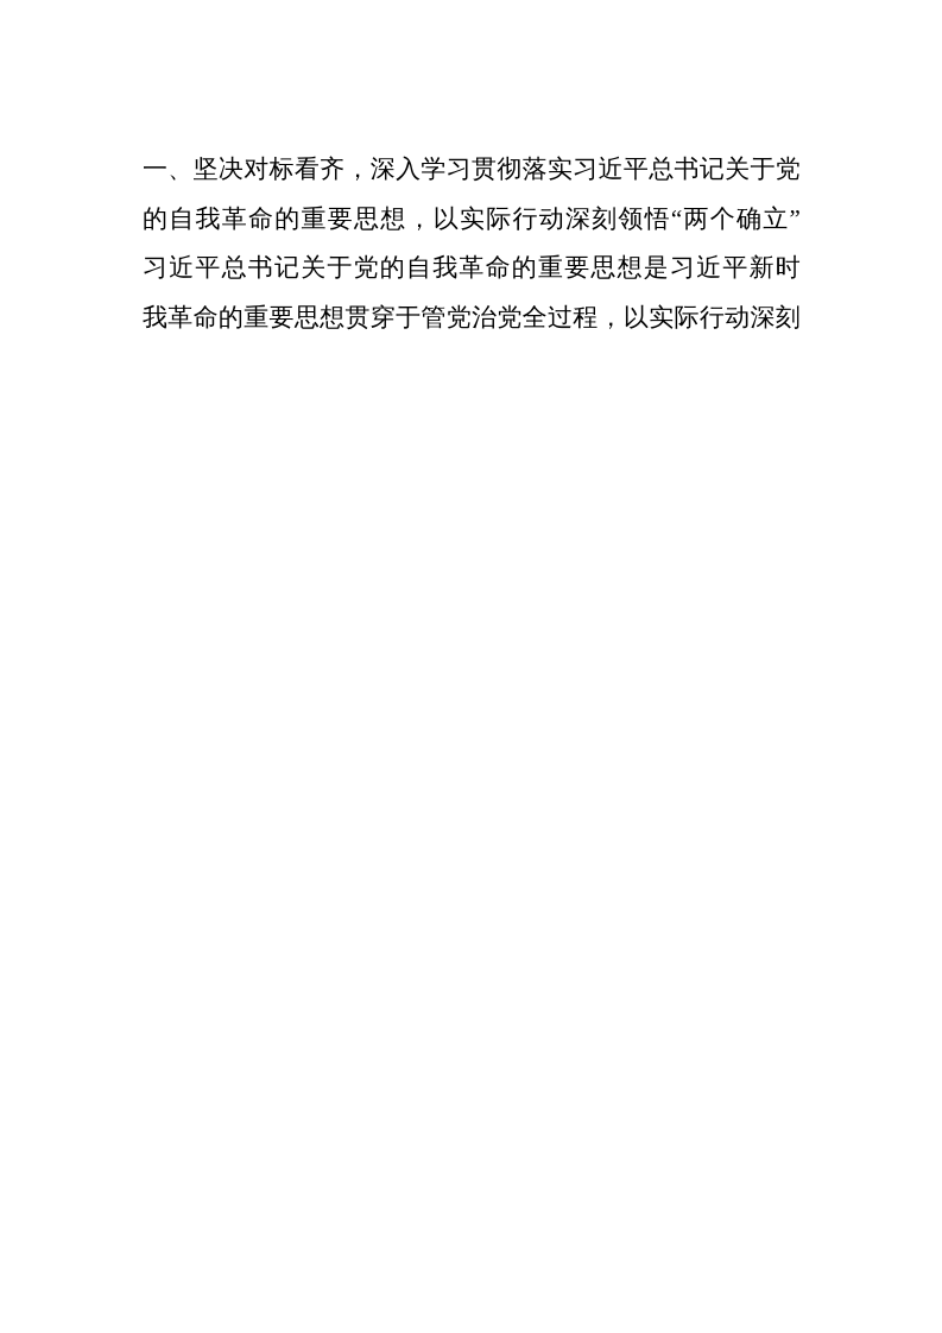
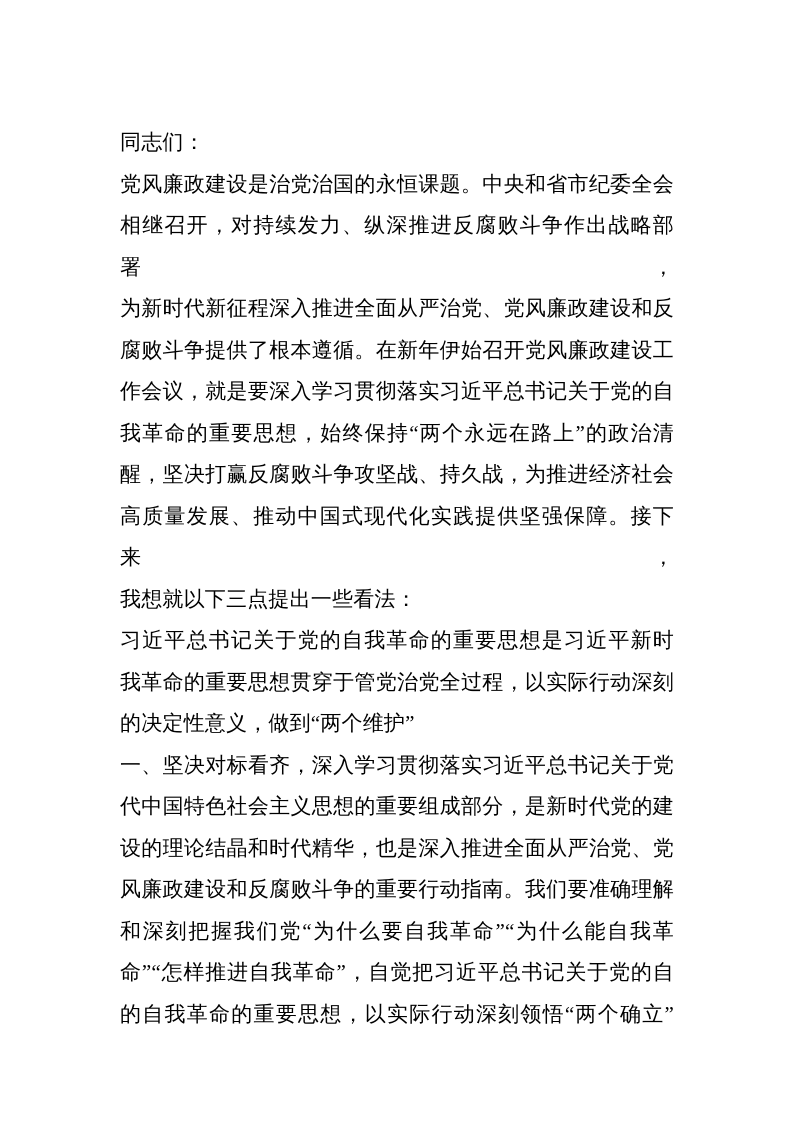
+ 同志们：
+ 党风廉政建设是治党治国的永恒课题。中央和省市纪委全会
+ 相继召开，对持续发力、纵深推进反腐败斗争作出战略部署，
+ 为新时代新征程深入推进全面从严治党、党风廉政建设和反
+ 腐败斗争提供了根本遵循。在新年伊始召开党风廉政建设工
+ 作会议，就是要深入学习贯彻落实习近平总书记关于党的自
+ 我革命的重要思想，始终保持“两个永远在路上”的政治清
+ 醒，坚决打赢反腐败斗争攻坚战、持久战，为推进经济社会
+ 高质量发展、推动中国式现代化实践提供坚强保障。接下来，
+ 我想就以下三点提出一些看法：
- 一、坚决对标看齐，深入学习贯彻落实习近平总书记关于党
+ 习近平总书记关于党的自我革命的重要思想是习近平新时
- 的自我革命的重要思想，以实际行动深刻领悟“两个确立”
+ 我革命的重要思想贯穿于管党治党全过程，以实际行动深刻
+ 的决定性意义，做到“两个维护”
- 习近平总书记关于党的自我革命的重要思想是习近平新时
+ 一、坚决对标看齐，深入学习贯彻落实习近平总书记关于党
+ 代中国特色社会主义思想的重要组成部分，是新时代党的建
+ 设的理论结晶和时代精华，也是深入推进全面从严治党、党
+ 风廉政建设和反腐败斗争的重要行动指南。我们要准确理解
+ 和深刻把握我们党“为什么要自我革命”“为什么能自我革
+ 命”“怎样推进自我革命”，自觉把习近平总书记关于党的自
- 我革命的重要思想贯穿于管党治党全过程，以实际行动深刻
+ 的自我革命的重要思想，以实际行动深刻领悟“两个确立”
